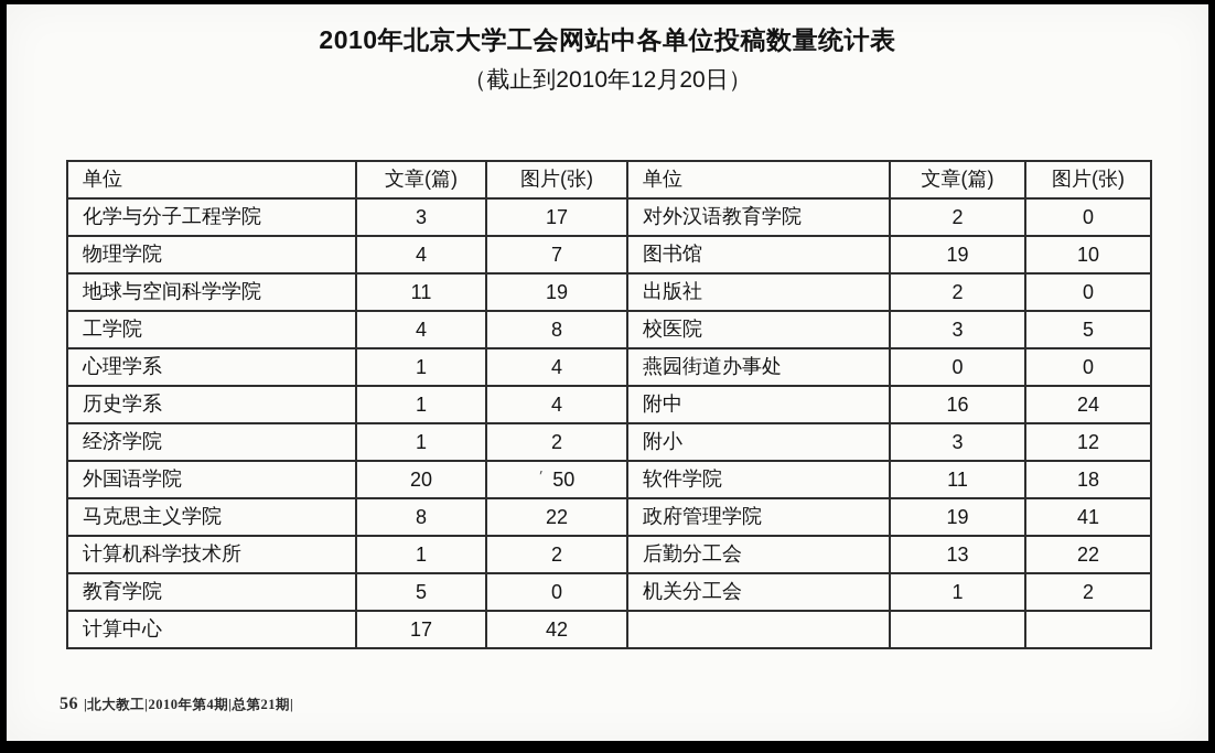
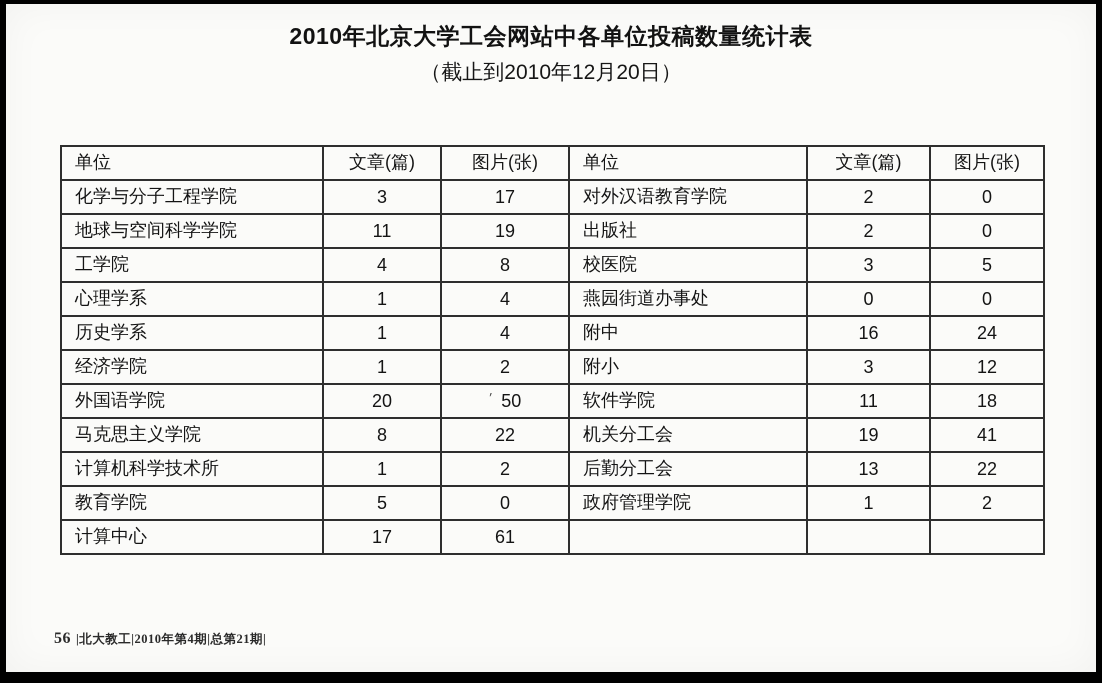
  2010年北京大学工会网站中各单位投稿数量统计表
  （截止到2010年12月20日）
  单位	文章(篇)	图片(张)	单位	文章(篇)	图片(张)
  化学与分子工程学院	3	17	对外汉语教育学院	2	0
- 物理学院	4	7	图书馆	19	10
  地球与空间科学学院	11	19	出版社	2	0
  工学院	4	8	校医院	3	5
  心理学系	1	4	燕园街道办事处	0	0
  历史学系	1	4	附中	16	24
  经济学院	1	2	附小	3	12
- 马克思主义学院	8	22	政府管理学院	19	41
+ 马克思主义学院	8	22	机关分工会	19	41
  计算机科学技术所	1	2	后勤分工会	13	22
- 教育学院	5	0	机关分工会	1	2
+ 教育学院	5	0	政府管理学院	1	2
- 计算中心	17	42
+ 计算中心	17	61
  56 |北大教工|2010年第4期|总第21期|
